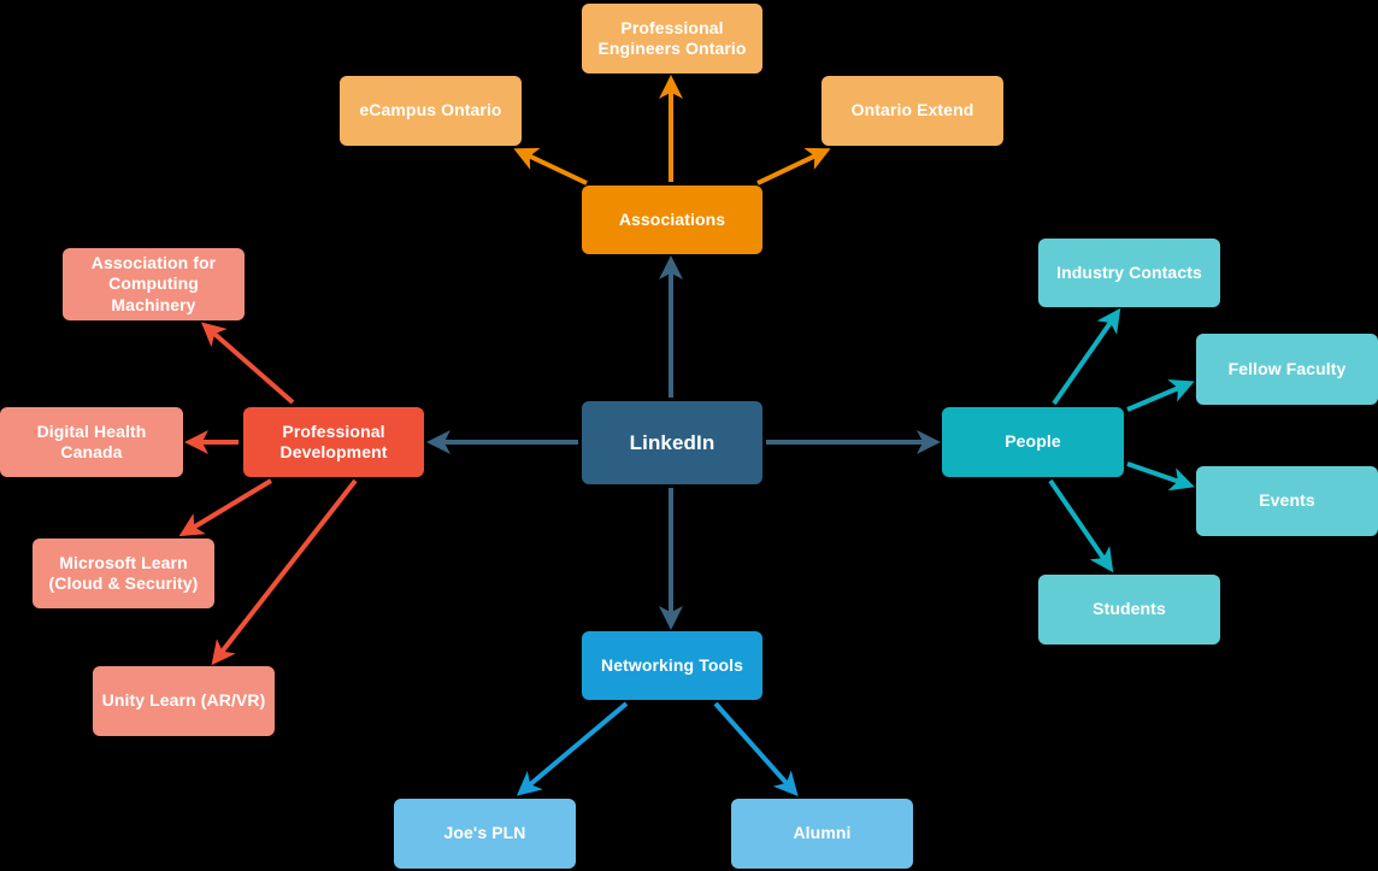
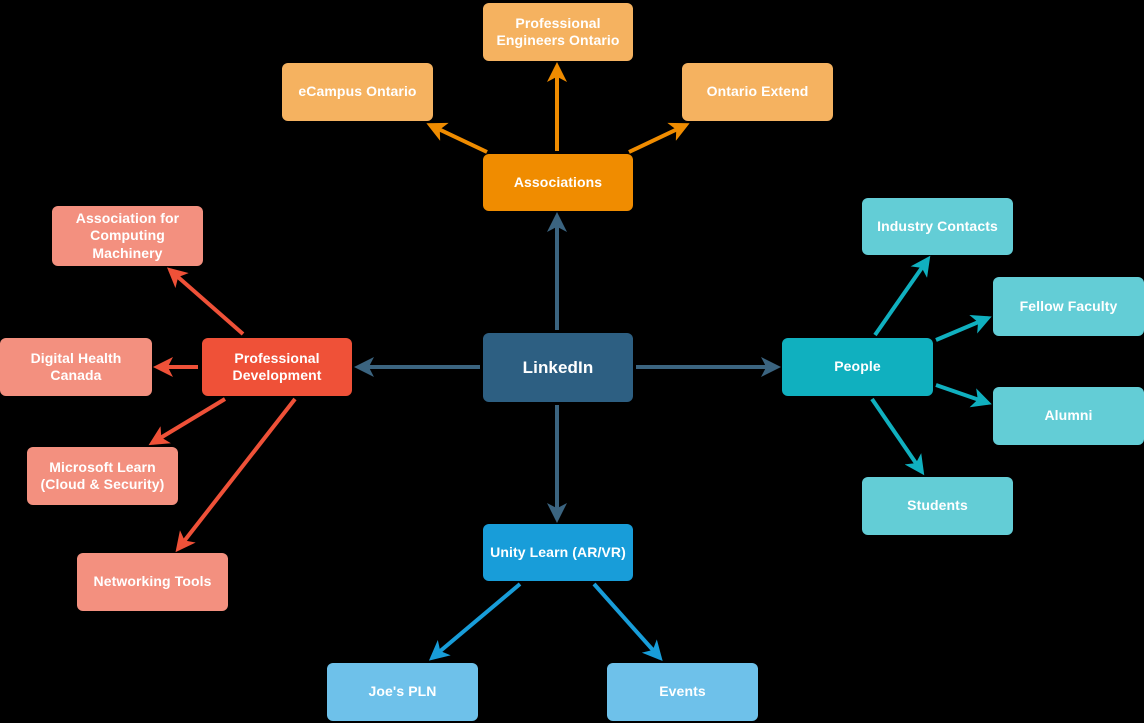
  LinkedIn
  Associations
  Professional
  Engineers Ontario
  eCampus Ontario
  Ontario Extend
  Professional
  Development
  Association for
  Computing
  Machinery
  Digital Health
  Canada
  Microsoft Learn
  (Cloud & Security)
- Unity Learn (AR/VR)
+ Networking Tools
  People
  Industry Contacts
  Fellow Faculty
- Events
+ Alumni
  Students
- Networking Tools
+ Unity Learn (AR/VR)
  Joe's PLN
- Alumni
+ Events
